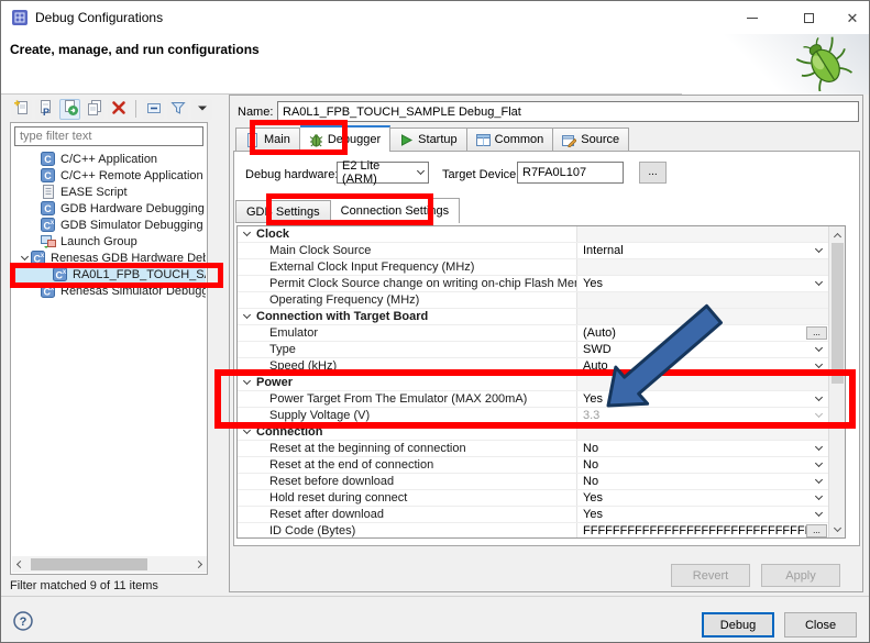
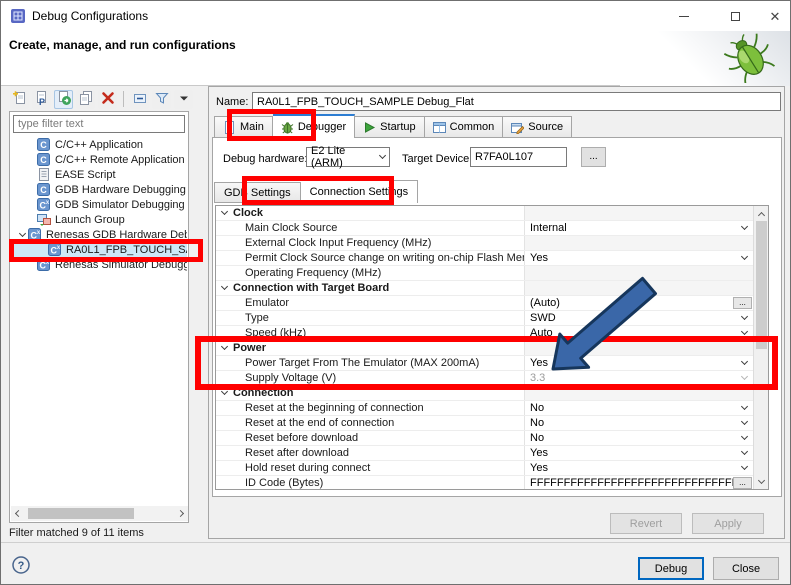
  Debug Configurations
  ✕
  Create, manage, and run configurations
  P
  type filter text
  C
  C/C++ Application
  C
  C/C++ Remote Application
  EASE Script
  C
  GDB Hardware Debugging
  C
  GDB Simulator Debugging
  Launch Group
  C
  Renesas GDB Hardware De
  C
  RA0L1_FPB_TOUCH_S
  C
  Renesas Simulator Debugg
  Filter matched 9 of 11 items
  Name:
  RA0L1_FPB_TOUCH_SAMPLE Debug_Flat
  Main
  Debugger
  Startup
  Common
  Source
  Debug hardware
  E2 Lite (ARM)
  Target Device
  R7FA0L107
  ...
  GDB Settings
  Connection Settings
  Clock
  Main Clock Source
  Internal
  External Clock Input Frequency (MHz)
  Permit Clock Source change on writing on-chip Flash Me
  Yes
  Operating Frequency (MHz)
  Connection with Target Board
  Emulator
  (Auto)
  ...
  Type
  SWD
  Speed (kHz)
  Auto
  Power
  Power Target From The Emulator (MAX 200mA)
  Yes
  Supply Voltage (V)
  3.3
  Connection
  Reset at the beginning of connection
  No
  Reset at the end of connection
  No
  Reset before download
  No
- Hold reset during connect
+ Reset after download
  Yes
- Reset after download
+ Hold reset during connect
  Yes
  ID Code (Bytes)
  FFFFFFFFFFFFFFFFFFFFFFFFFFFFFF
  ...
  Revert
  Apply
  ?
  Debug
  Close
